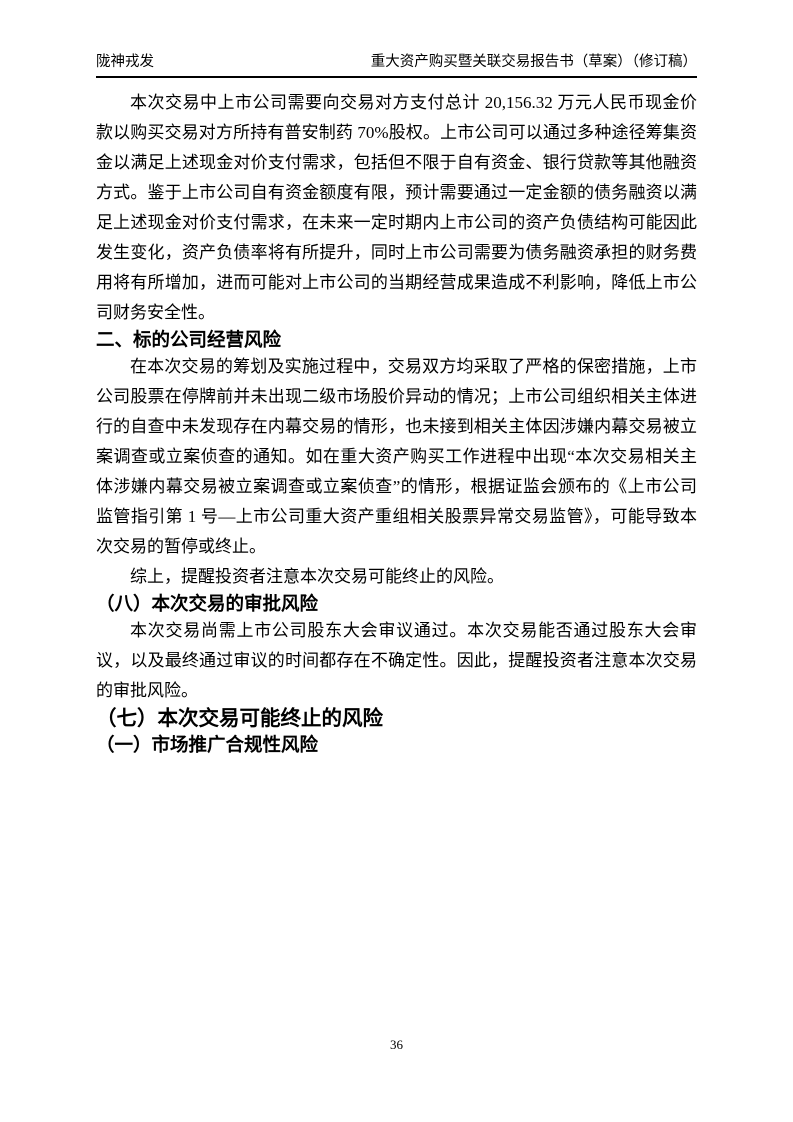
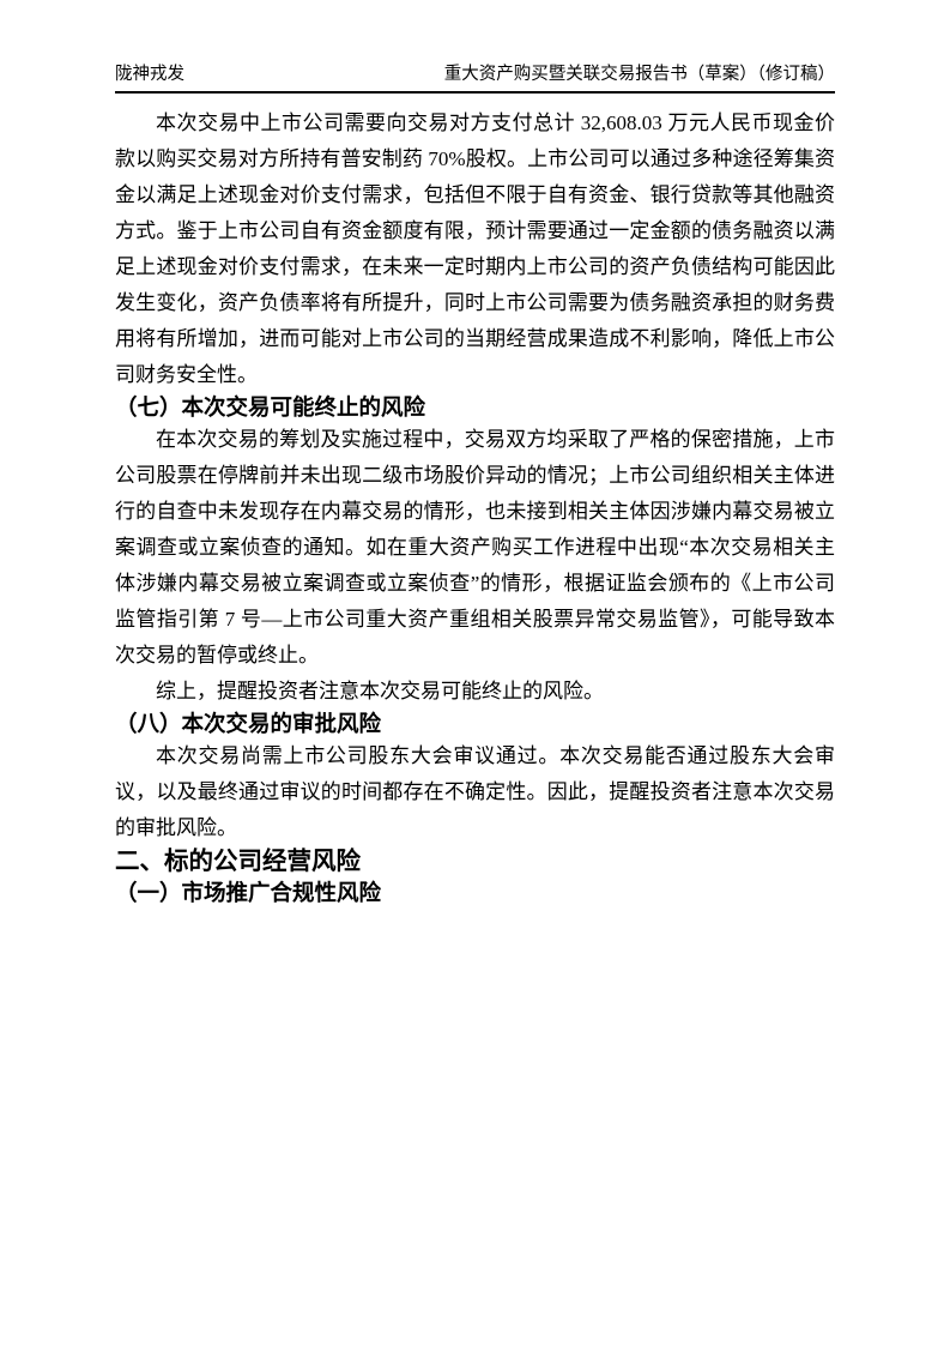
  陇神戎发
  重大资产购买暨关联交易报告书（草案）（修订稿）
- 本次交易中上市公司需要向交易对方支付总计 20,156.32 万元人民币现金价款以购买交易对方所持有普安制药 70%股权。上市公司可以通过多种途径筹集资金以满足上述现金对价支付需求，包括但不限于自有资金、银行贷款等其他融资方式。鉴于上市公司自有资金额度有限，预计需要通过一定金额的债务融资以满足上述现金对价支付需求，在未来一定时期内上市公司的资产负债结构可能因此发生变化，资产负债率将有所提升，同时上市公司需要为债务融资承担的财务费用将有所增加，进而可能对上市公司的当期经营成果造成不利影响，降低上市公司财务安全性。
+ 本次交易中上市公司需要向交易对方支付总计 32,608.03 万元人民币现金价款以购买交易对方所持有普安制药 70%股权。上市公司可以通过多种途径筹集资金以满足上述现金对价支付需求，包括但不限于自有资金、银行贷款等其他融资方式。鉴于上市公司自有资金额度有限，预计需要通过一定金额的债务融资以满足上述现金对价支付需求，在未来一定时期内上市公司的资产负债结构可能因此发生变化，资产负债率将有所提升，同时上市公司需要为债务融资承担的财务费用将有所增加，进而可能对上市公司的当期经营成果造成不利影响，降低上市公司财务安全性。
- 二、标的公司经营风险
+ （七）本次交易可能终止的风险
- 在本次交易的筹划及实施过程中，交易双方均采取了严格的保密措施，上市公司股票在停牌前并未出现二级市场股价异动的情况；上市公司组织相关主体进行的自查中未发现存在内幕交易的情形，也未接到相关主体因涉嫌内幕交易被立案调查或立案侦查的通知。如在重大资产购买工作进程中出现“本次交易相关主体涉嫌内幕交易被立案调查或立案侦查”的情形，根据证监会颁布的《上市公司监管指引第 1 号—上市公司重大资产重组相关股票异常交易监管》，可能导致本次交易的暂停或终止。
+ 在本次交易的筹划及实施过程中，交易双方均采取了严格的保密措施，上市公司股票在停牌前并未出现二级市场股价异动的情况；上市公司组织相关主体进行的自查中未发现存在内幕交易的情形，也未接到相关主体因涉嫌内幕交易被立案调查或立案侦查的通知。如在重大资产购买工作进程中出现“本次交易相关主体涉嫌内幕交易被立案调查或立案侦查”的情形，根据证监会颁布的《上市公司监管指引第 7 号—上市公司重大资产重组相关股票异常交易监管》，可能导致本次交易的暂停或终止。
  综上，提醒投资者注意本次交易可能终止的风险。
  （八）本次交易的审批风险
  本次交易尚需上市公司股东大会审议通过。本次交易能否通过股东大会审议，以及最终通过审议的时间都存在不确定性。因此，提醒投资者注意本次交易的审批风险。
- （七）本次交易可能终止的风险
+ 二、标的公司经营风险
  （一）市场推广合规性风险
- 36
